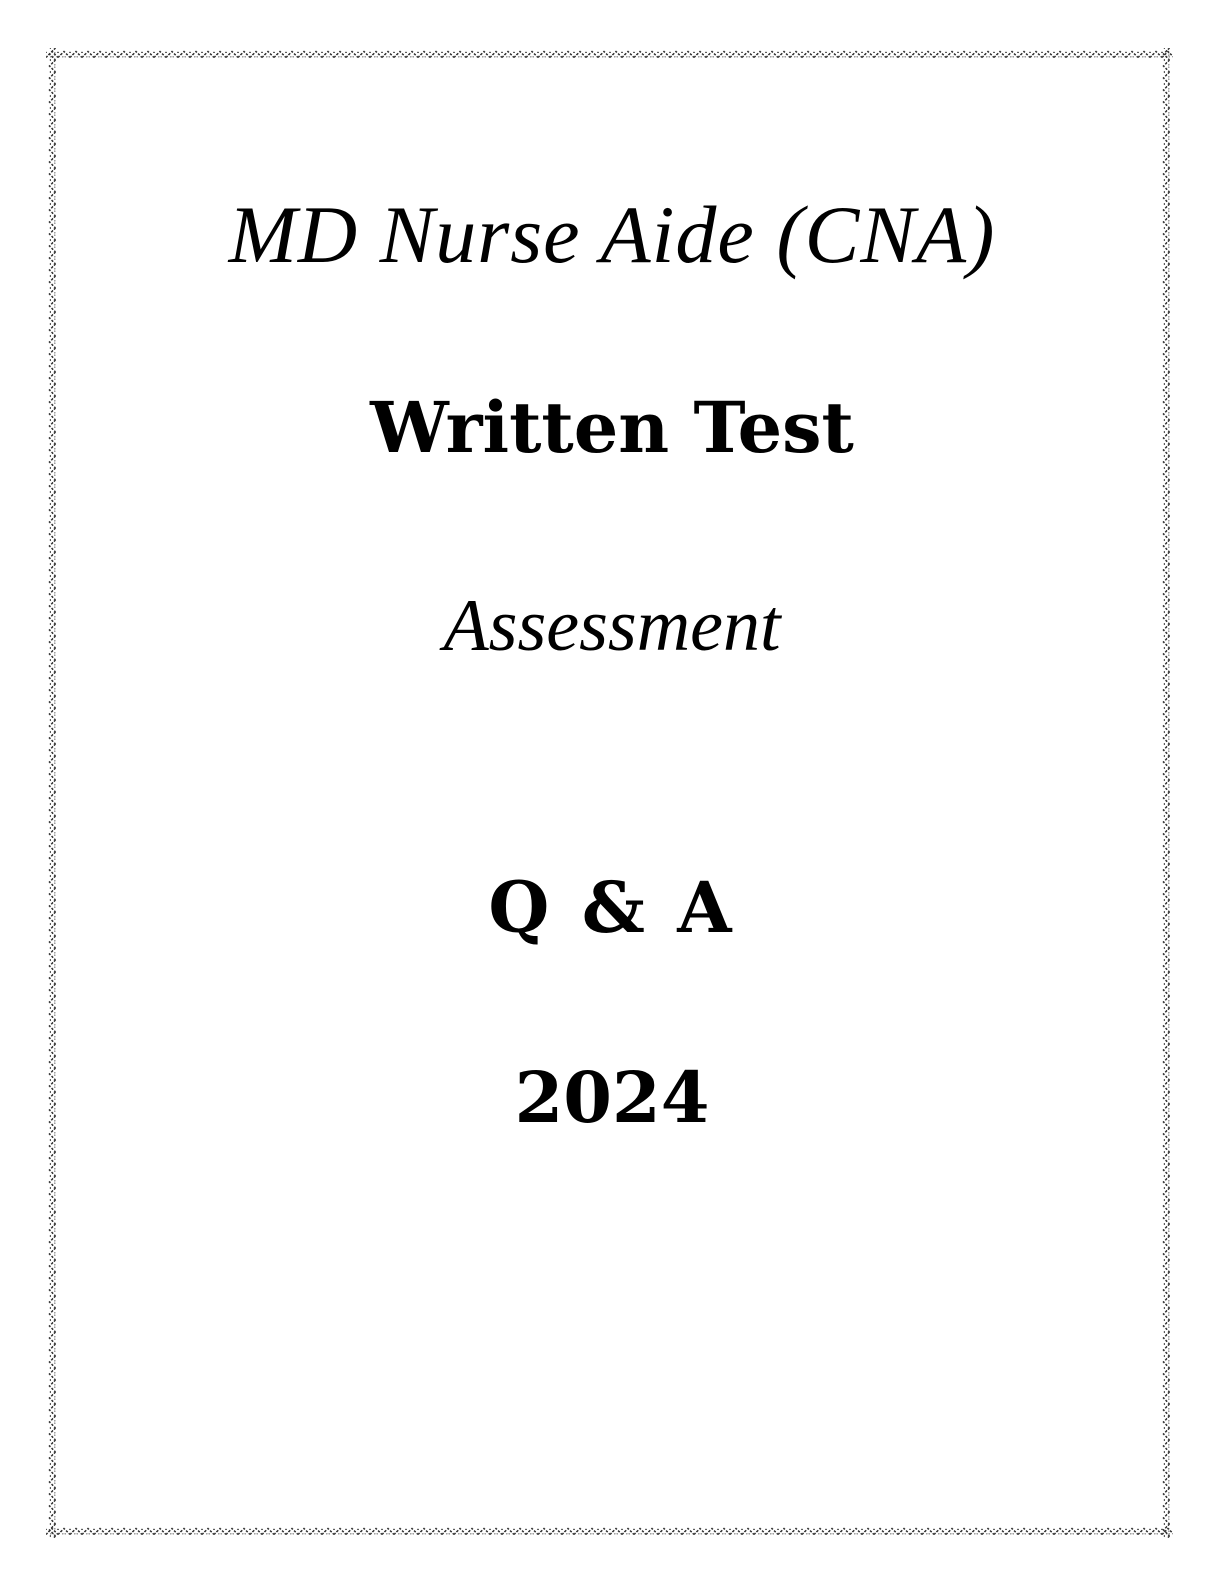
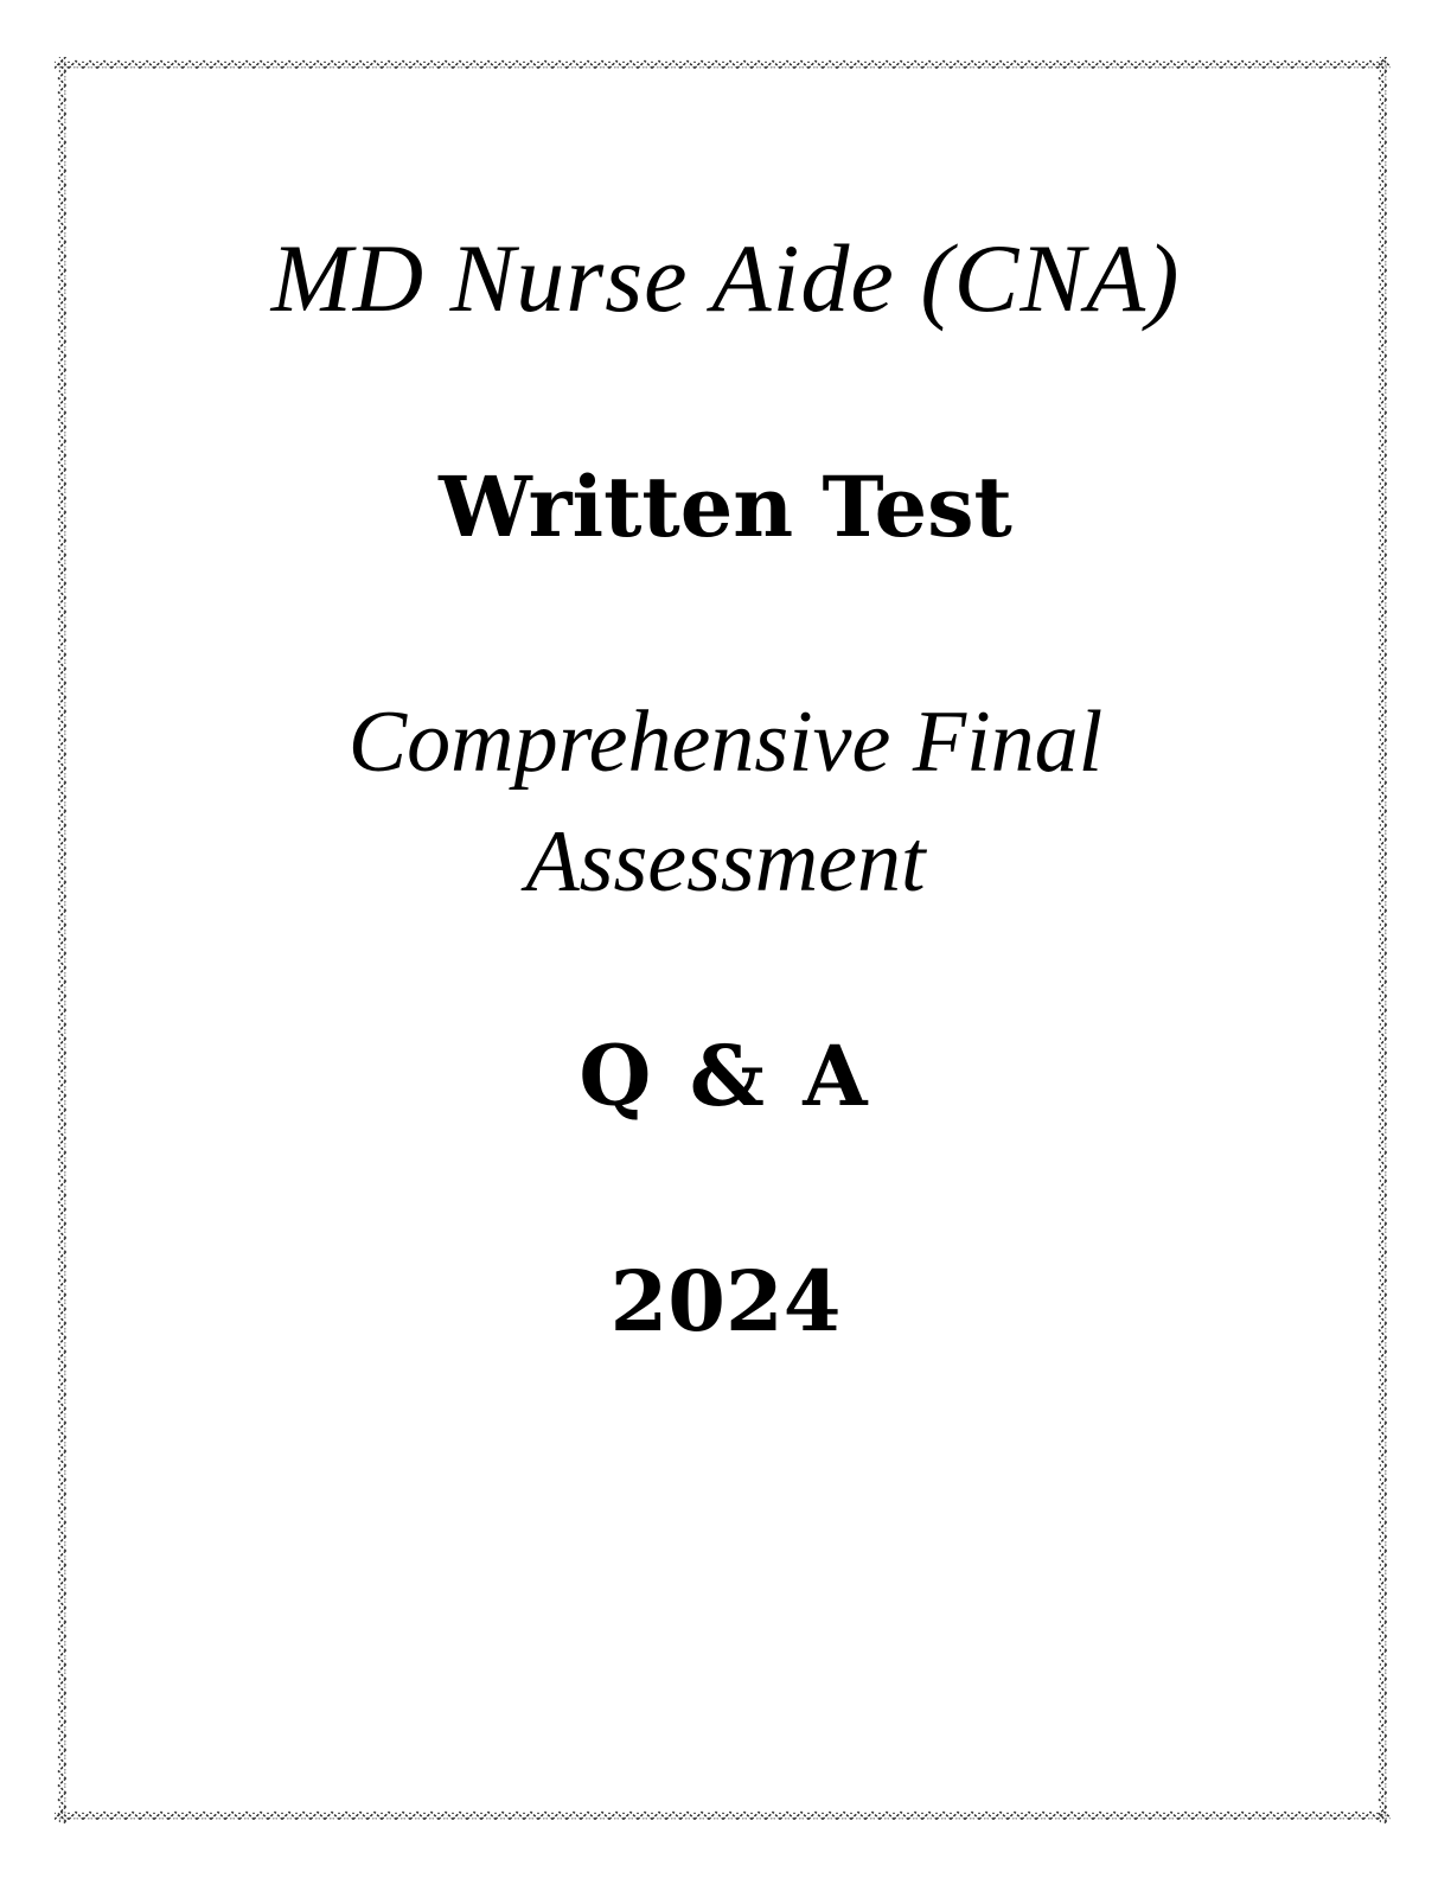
  MD Nurse Aide (CNA)
  Written Test
+ Comprehensive Final
  Assessment
  Q & A
  2024
